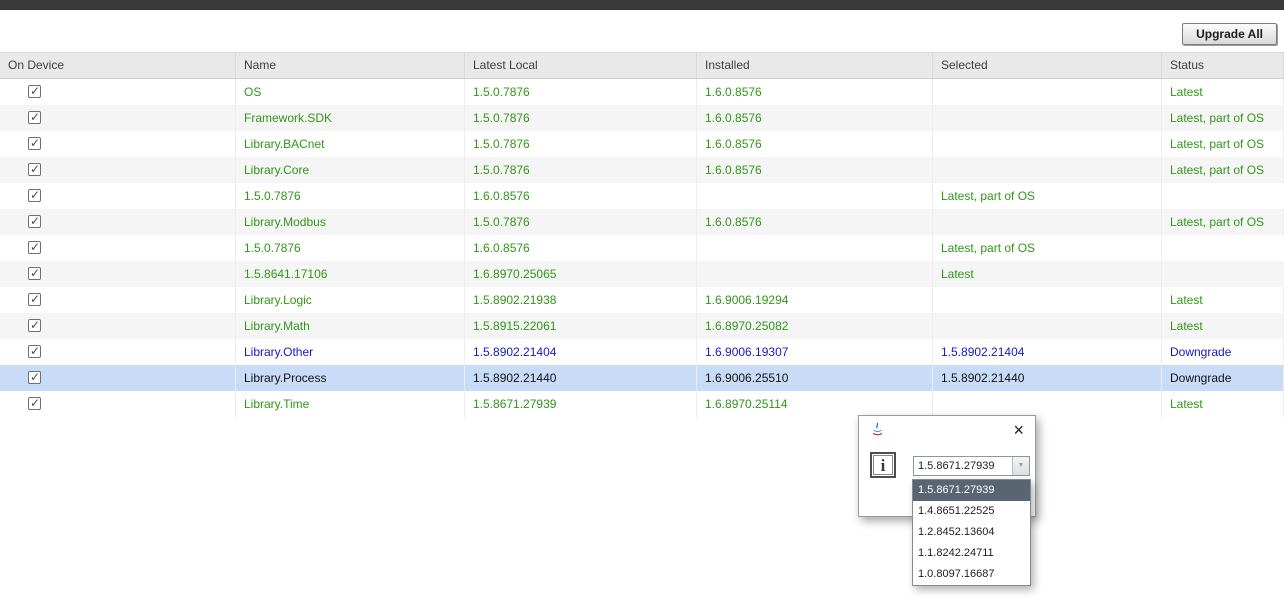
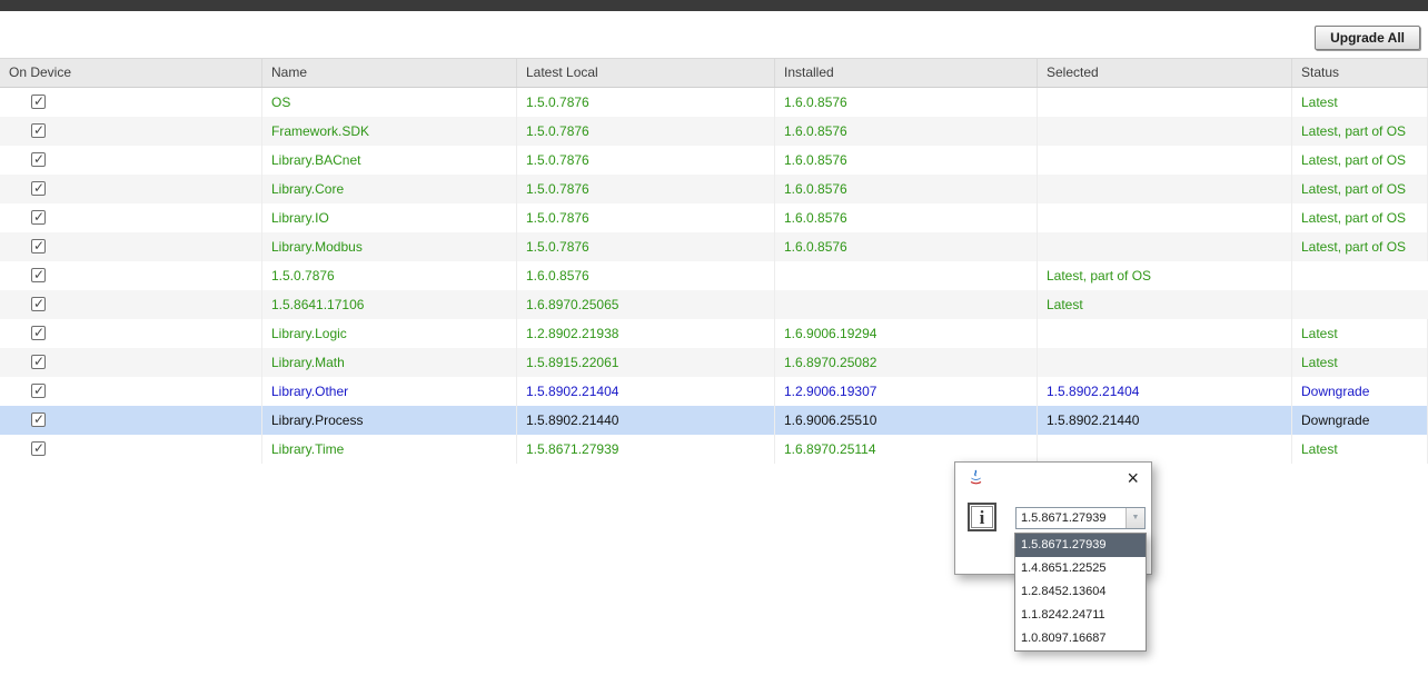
  Upgrade All
  On Device
  Name
  Latest Local
  Installed
  Selected
  Status
  ✓
  OS
  1.5.0.7876
  1.6.0.8576
  Latest
  ✓
  Framework.SDK
  1.5.0.7876
  1.6.0.8576
  Latest, part of OS
  ✓
  Library.BACnet
  1.5.0.7876
  1.6.0.8576
  Latest, part of OS
  ✓
  Library.Core
  1.5.0.7876
  1.6.0.8576
  Latest, part of OS
  ✓
+ Library.IO
  1.5.0.7876
  1.6.0.8576
  Latest, part of OS
  ✓
  Library.Modbus
  1.5.0.7876
  1.6.0.8576
  Latest, part of OS
  ✓
  1.5.0.7876
  1.6.0.8576
  Latest, part of OS
  ✓
  1.5.8641.17106
  1.6.8970.25065
  Latest
  ✓
  Library.Logic
- 1.5.8902.21938
+ 1.2.8902.21938
  1.6.9006.19294
  Latest
  ✓
  Library.Math
  1.5.8915.22061
  1.6.8970.25082
  Latest
  ✓
  Library.Other
  1.5.8902.21404
- 1.6.9006.19307
+ 1.2.9006.19307
  1.5.8902.21404
  Downgrade
  ✓
  Library.Process
  1.5.8902.21440
  1.6.9006.25510
  1.5.8902.21440
  Downgrade
  ✓
  Library.Time
  1.5.8671.27939
  1.6.8970.25114
  Latest
  ×
  i
  1.5.8671.27939
  1.5.8671.27939
  1.4.8651.22525
  1.2.8452.13604
  1.1.8242.24711
  1.0.8097.16687
